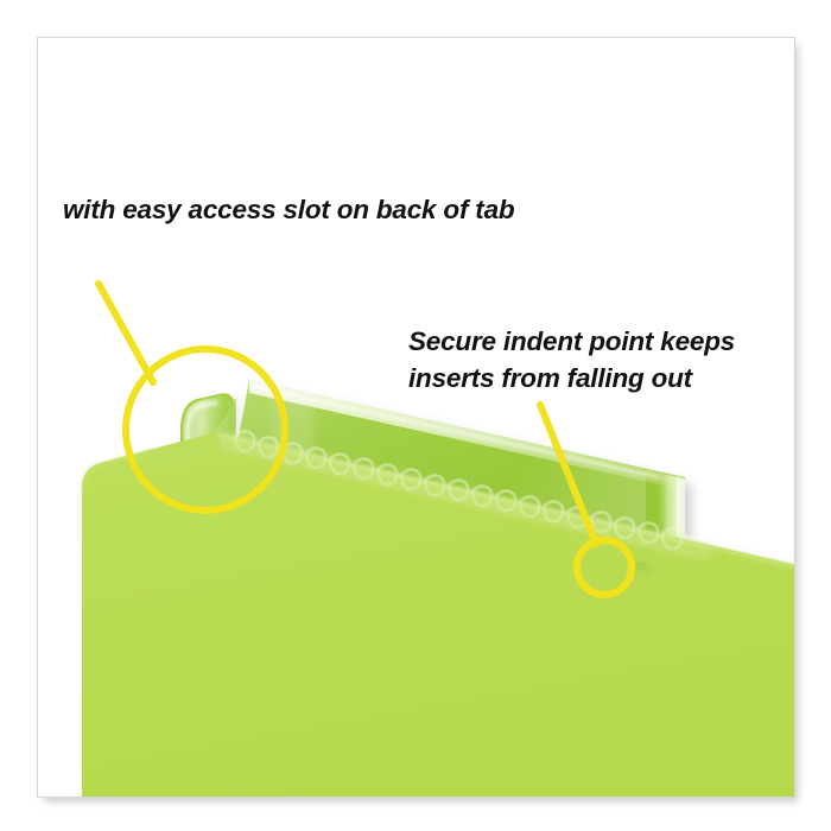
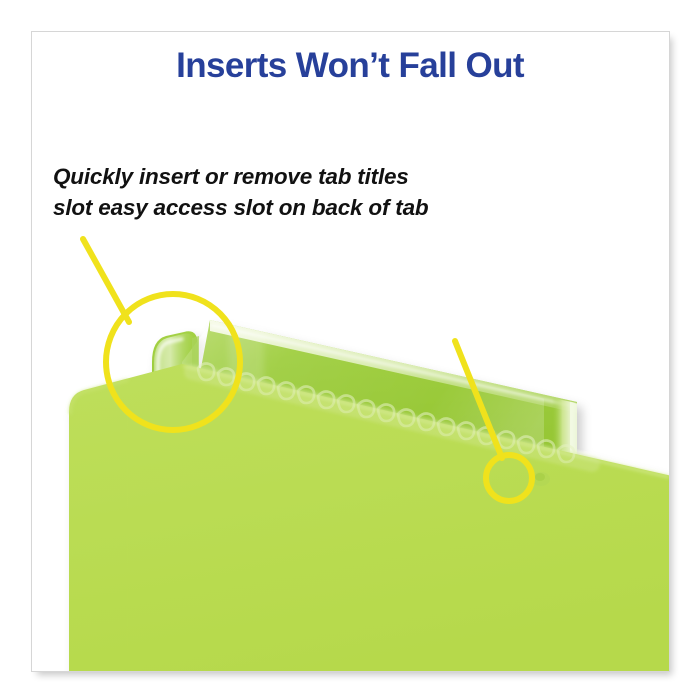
+ Inserts Won’t Fall Out
+ Quickly insert or remove tab titles
- with easy access slot on back of tab
+ slot easy access slot on back of tab
- Secure indent point keeps
- inserts from falling out
